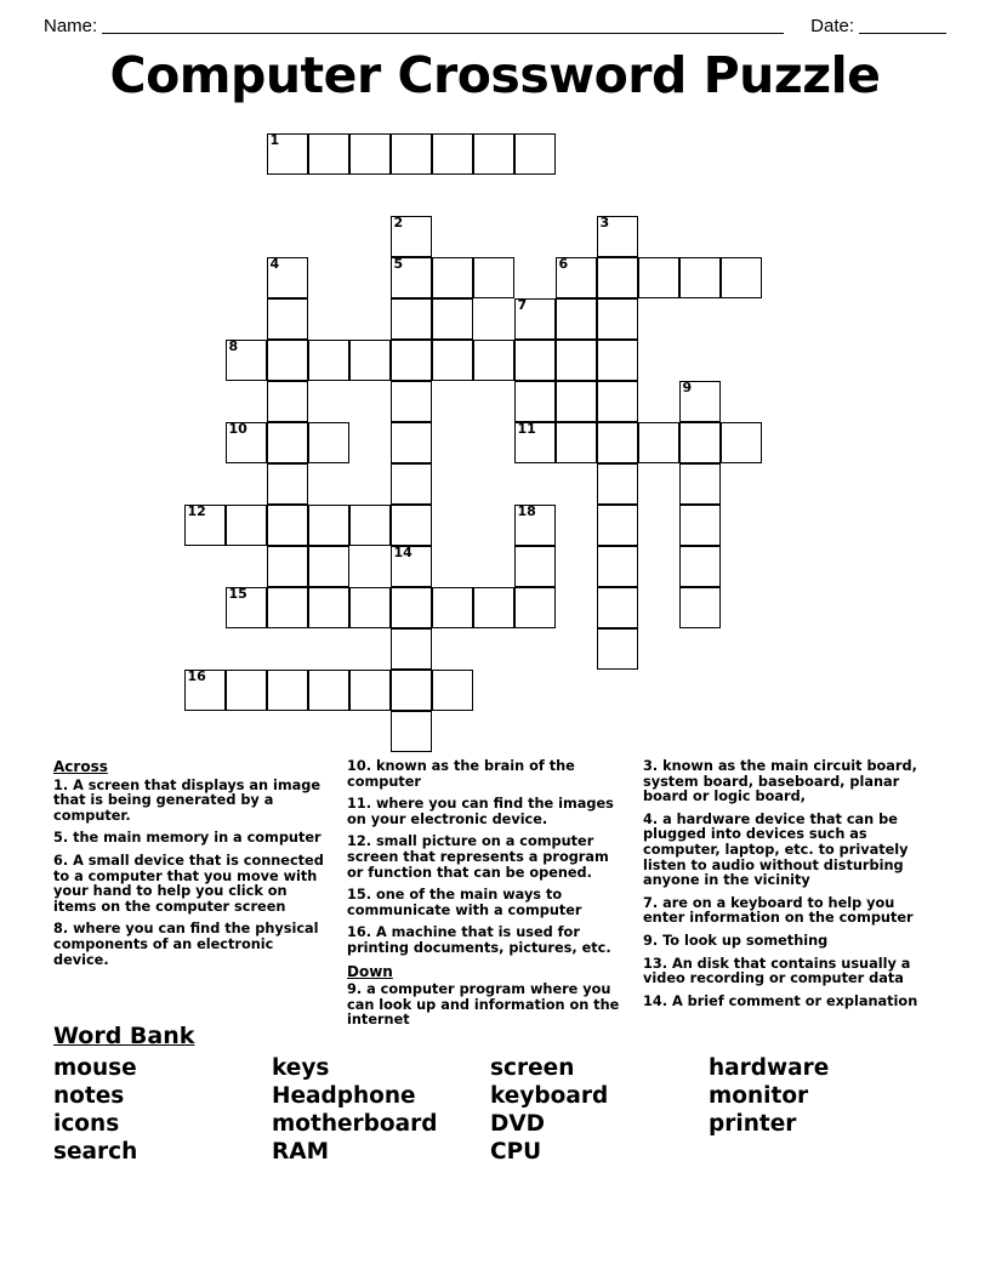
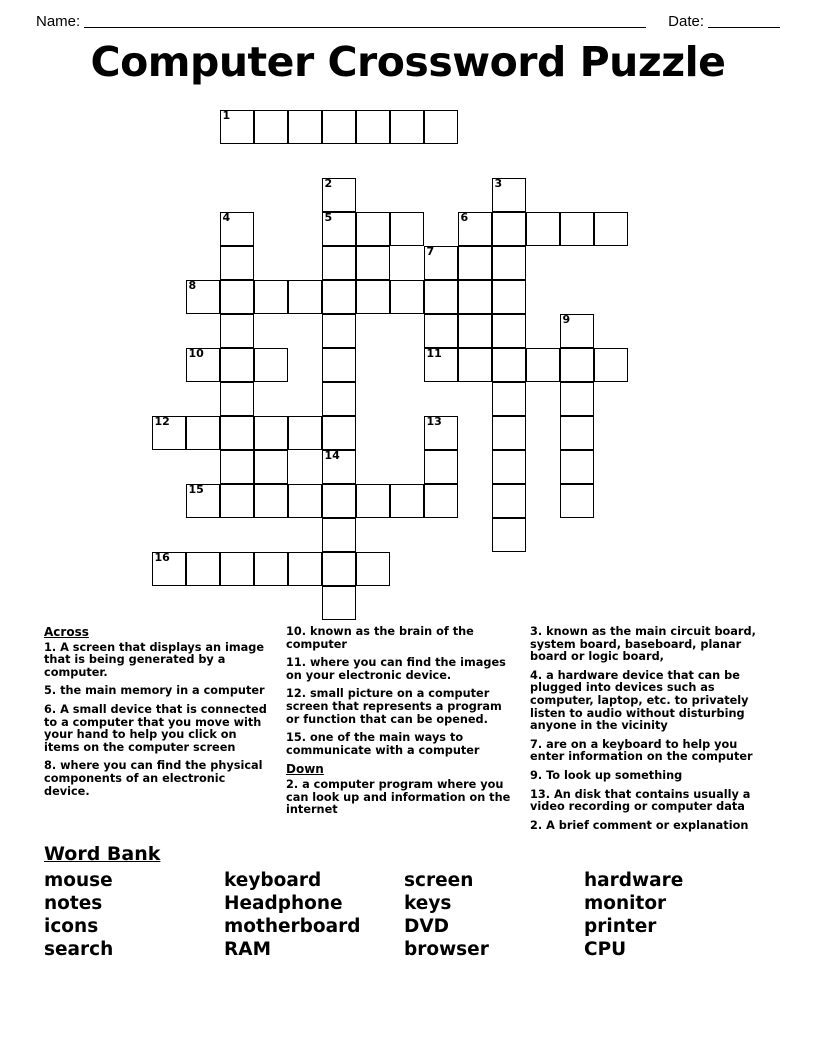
  Name:
  Date:
  Computer Crossword Puzzle
  1
  2
  3
  4
  5
  6
  7
  8
  9
  10
  11
  12
- 18
+ 13
  14
  15
  16
  Across
  1. A screen that displays an image that is being generated by a computer.
  5. the main memory in a computer
  6. A small device that is connected to a computer that you move with your hand to help you click on items on the computer screen
  8. where you can find the physical components of an electronic device.
  10. known as the brain of the computer
  11. where you can find the images on your electronic device.
  12. small picture on a computer screen that represents a program or function that can be opened.
  15. one of the main ways to communicate with a computer
- 16. A machine that is used for printing documents, pictures, etc.
  Down
- 9. a computer program where you can look up and information on the internet
+ 2. a computer program where you can look up and information on the internet
  3. known as the main circuit board, system board, baseboard, planar board or logic board,
  4. a hardware device that can be plugged into devices such as computer, laptop, etc. to privately listen to audio without disturbing anyone in the vicinity
  7. are on a keyboard to help you enter information on the computer
  9. To look up something
  13. An disk that contains usually a video recording or computer data
- 14. A brief comment or explanation
+ 2. A brief comment or explanation
  Word Bank
  mouse
- keys
+ keyboard
  screen
  hardware
  notes
  Headphone
- keyboard
+ keys
  monitor
  icons
  motherboard
  DVD
  printer
  search
  RAM
+ browser
  CPU
